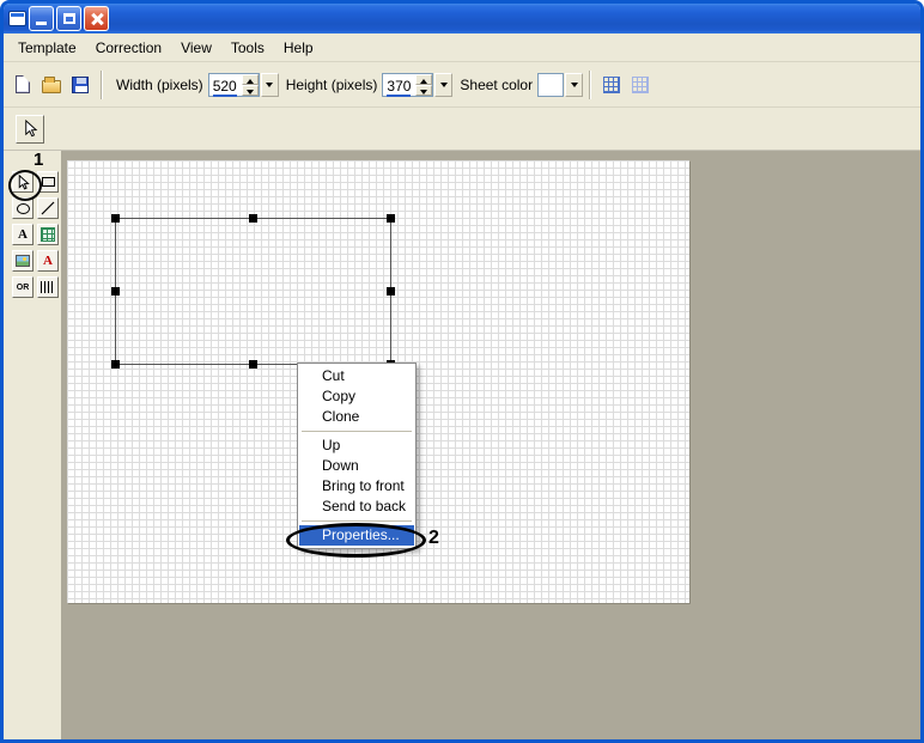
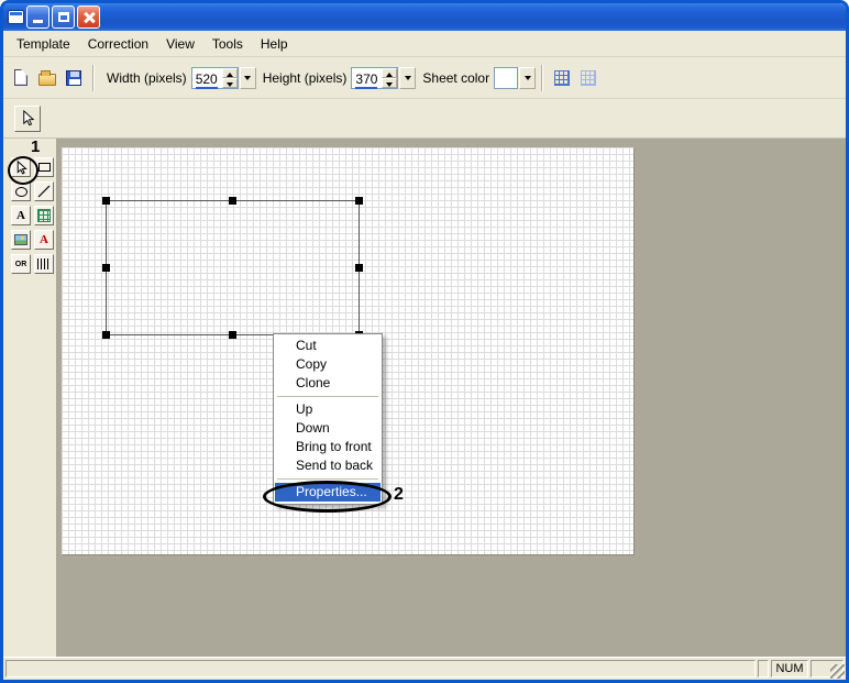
  Template
  Correction
  View
  Tools
  Help
  Width (pixels)
  520
  Height (pixels)
  370
  Sheet color
  A
  A
  Cut
  Copy
  Clone
  Up
  Down
  Bring to front
  Send to back
  Properties...
+ NUM
  1
  2
